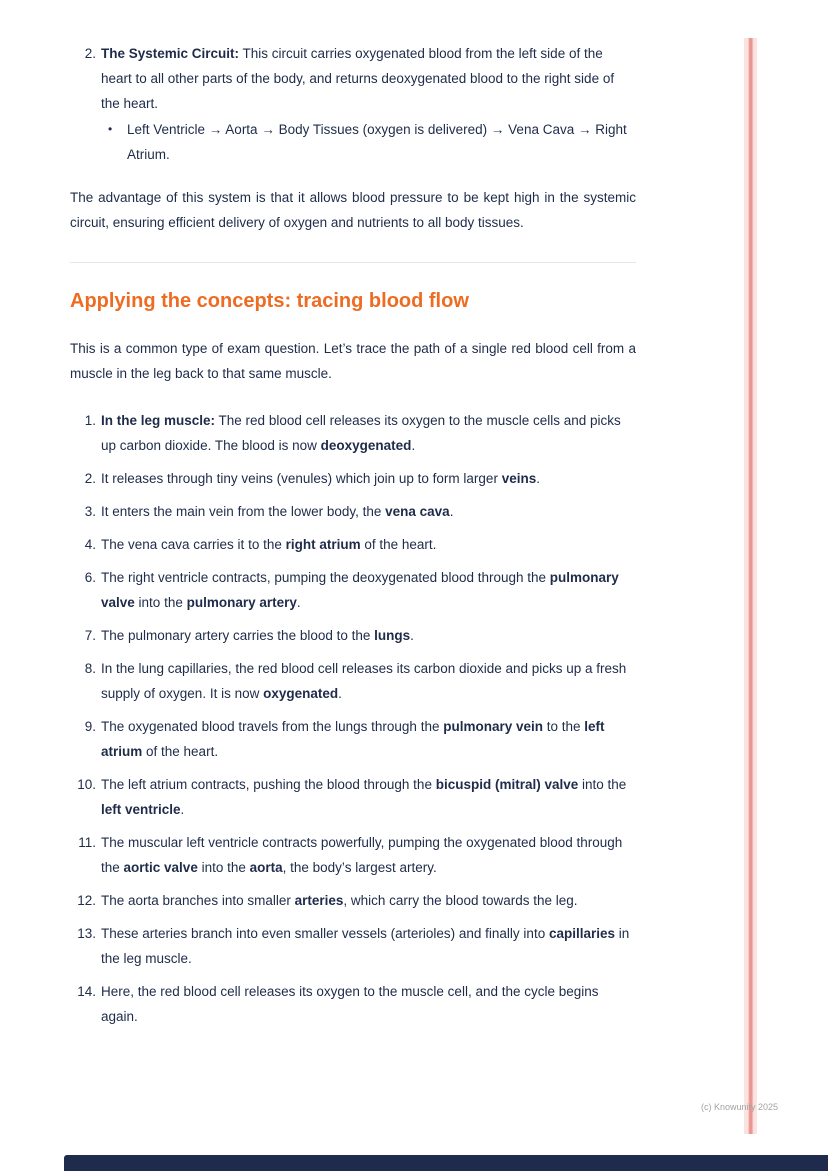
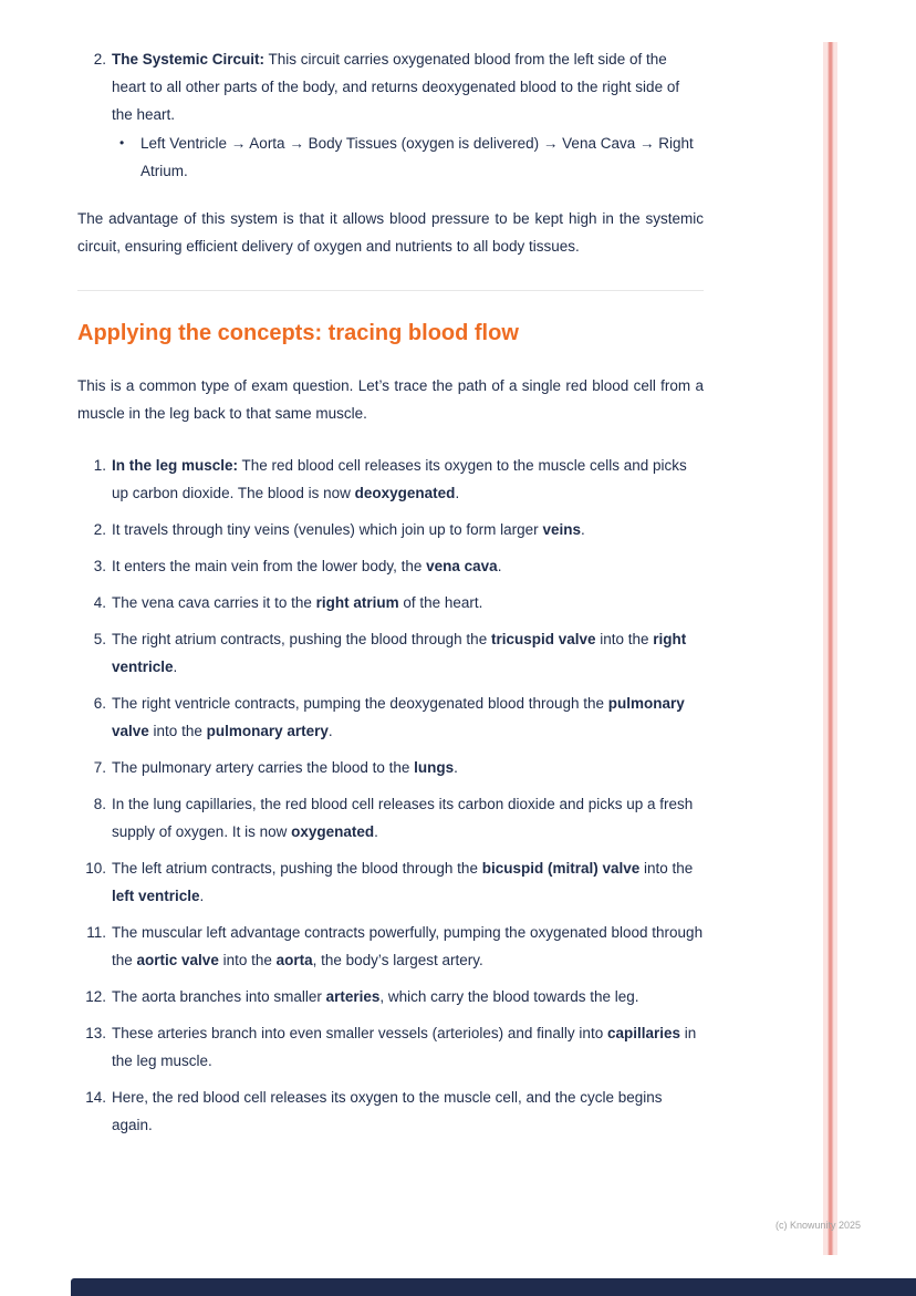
  2.
  The Systemic Circuit: This circuit carries oxygenated blood from the left side of the heart to all other parts of the body, and returns deoxygenated blood to the right side of the heart.
  •
  Left Ventricle → Aorta → Body Tissues (oxygen is delivered) → Vena Cava → Right Atrium.
  The advantage of this system is that it allows blood pressure to be kept high in the systemic circuit, ensuring efficient delivery of oxygen and nutrients to all body tissues.
  Applying the concepts: tracing blood flow
  This is a common type of exam question. Let’s trace the path of a single red blood cell from a muscle in the leg back to that same muscle.
  1.
  In the leg muscle: The red blood cell releases its oxygen to the muscle cells and picks up carbon dioxide. The blood is now deoxygenated.
  2.
- It releases through tiny veins (venules) which join up to form larger veins.
+ It travels through tiny veins (venules) which join up to form larger veins.
  3.
  It enters the main vein from the lower body, the vena cava.
  4.
  The vena cava carries it to the right atrium of the heart.
+ 5.
+ The right atrium contracts, pushing the blood through the tricuspid valve into the right ventricle.
  6.
  The right ventricle contracts, pumping the deoxygenated blood through the pulmonary valve into the pulmonary artery.
  7.
  The pulmonary artery carries the blood to the lungs.
  8.
  In the lung capillaries, the red blood cell releases its carbon dioxide and picks up a fresh supply of oxygen. It is now oxygenated.
- 9.
- The oxygenated blood travels from the lungs through the pulmonary vein to the left atrium of the heart.
  10.
  The left atrium contracts, pushing the blood through the bicuspid (mitral) valve into the left ventricle.
  11.
- The muscular left ventricle contracts powerfully, pumping the oxygenated blood through the aortic valve into the aorta, the body’s largest artery.
+ The muscular left advantage contracts powerfully, pumping the oxygenated blood through the aortic valve into the aorta, the body’s largest artery.
  12.
  The aorta branches into smaller arteries, which carry the blood towards the leg.
  13.
  These arteries branch into even smaller vessels (arterioles) and finally into capillaries in the leg muscle.
  14.
  Here, the red blood cell releases its oxygen to the muscle cell, and the cycle begins again.
  (c) Knowunity 2025
